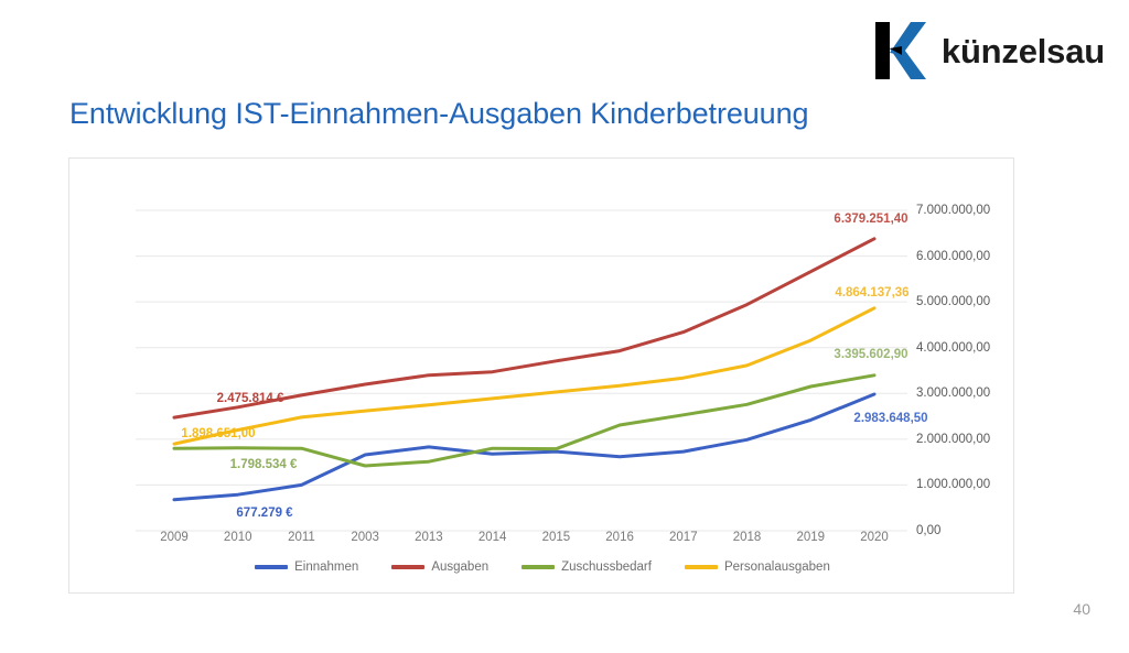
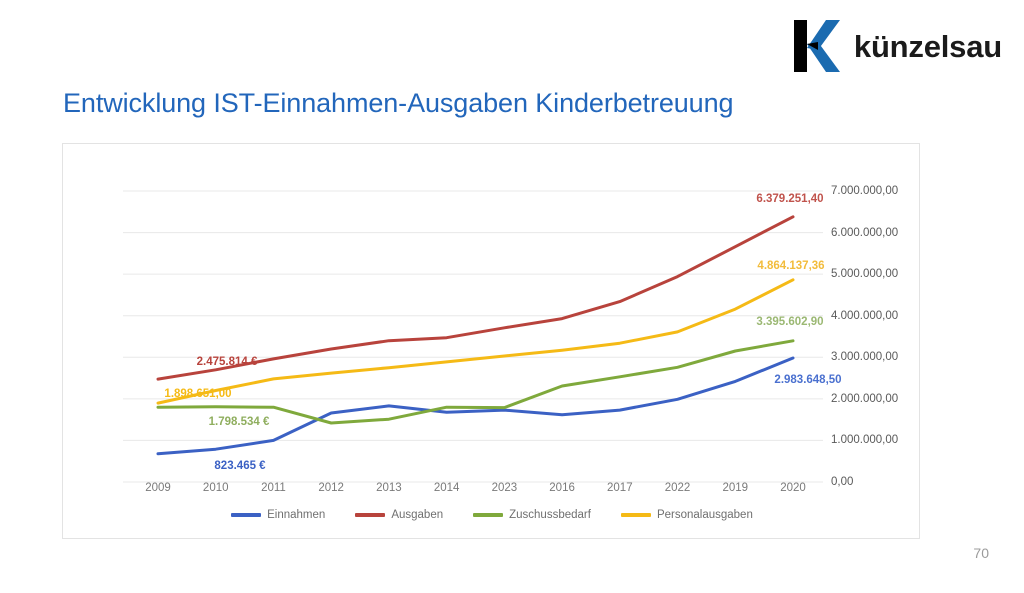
  künzelsau
  Entwicklung IST-Einnahmen-Ausgaben Kinderbetreuung
  0,00
  1.000.000,00
  2.000.000,00
  3.000.000,00
  4.000.000,00
  5.000.000,00
  6.000.000,00
  7.000.000,00
  2009
  2010
  2011
- 2003
+ 2012
  2013
  2014
- 2015
+ 2023
  2016
  2017
- 2018
+ 2022
  2019
  2020
  2.475.814 €
  1.898.651,00
  1.798.534 €
- 677.279 €
+ 823.465 €
  6.379.251,40
  4.864.137,36
  3.395.602,90
  2.983.648,50
  Einnahmen
  Ausgaben
  Zuschussbedarf
  Personalausgaben
- 40
+ 70
